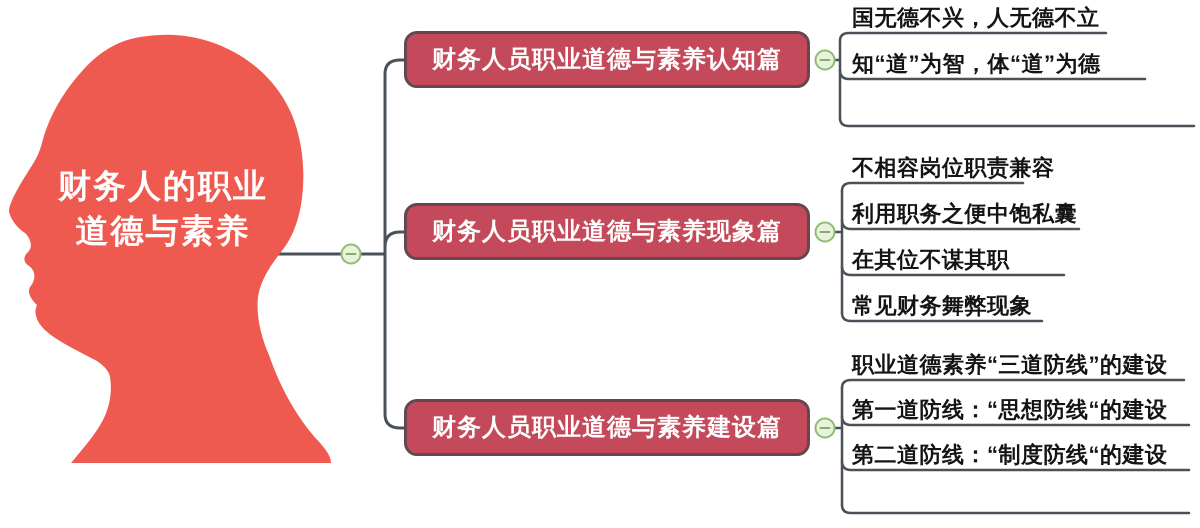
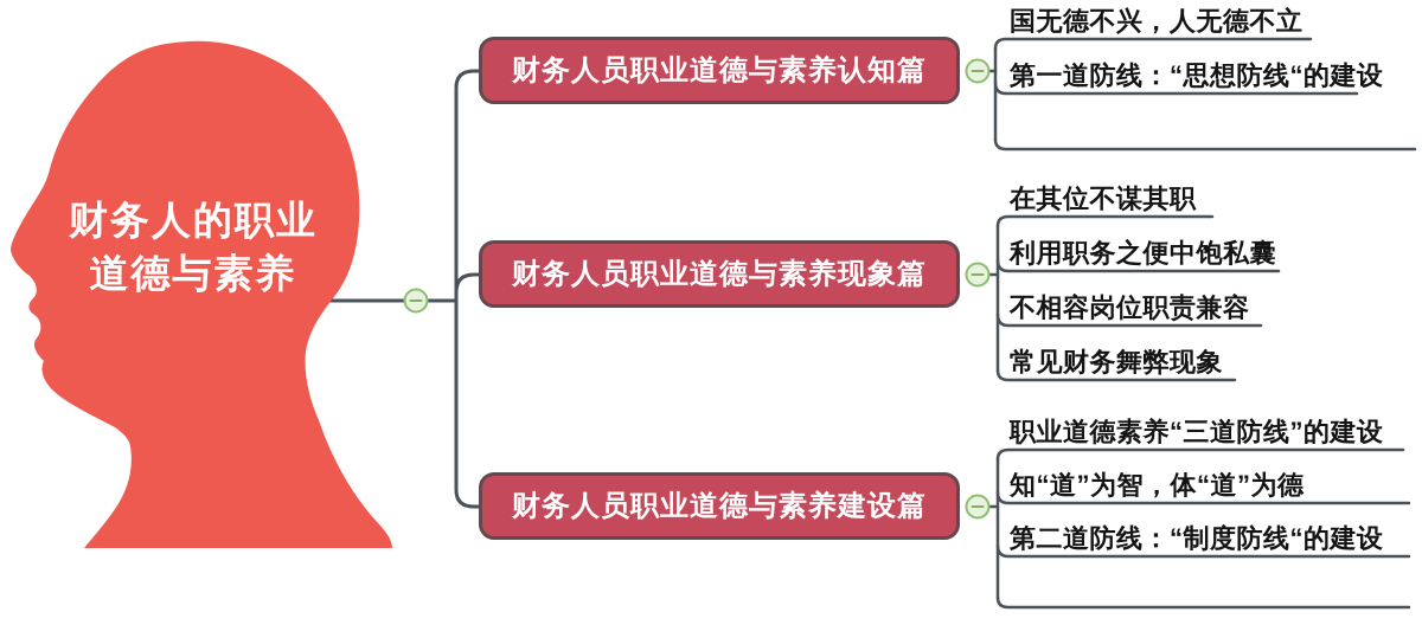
  财务人的职业
  道德与素养
  财务人员职业道德与素养认知篇
  财务人员职业道德与素养现象篇
  财务人员职业道德与素养建设篇
  国无德不兴，人无德不立
- 知“道”为智，体“道”为德
+ 第一道防线：“思想防线“的建设
- 不相容岗位职责兼容
+ 在其位不谋其职
  利用职务之便中饱私囊
- 在其位不谋其职
+ 不相容岗位职责兼容
  常见财务舞弊现象
  职业道德素养“三道防线”的建设
- 第一道防线：“思想防线“的建设
+ 知“道”为智，体“道”为德
  第二道防线：“制度防线“的建设
